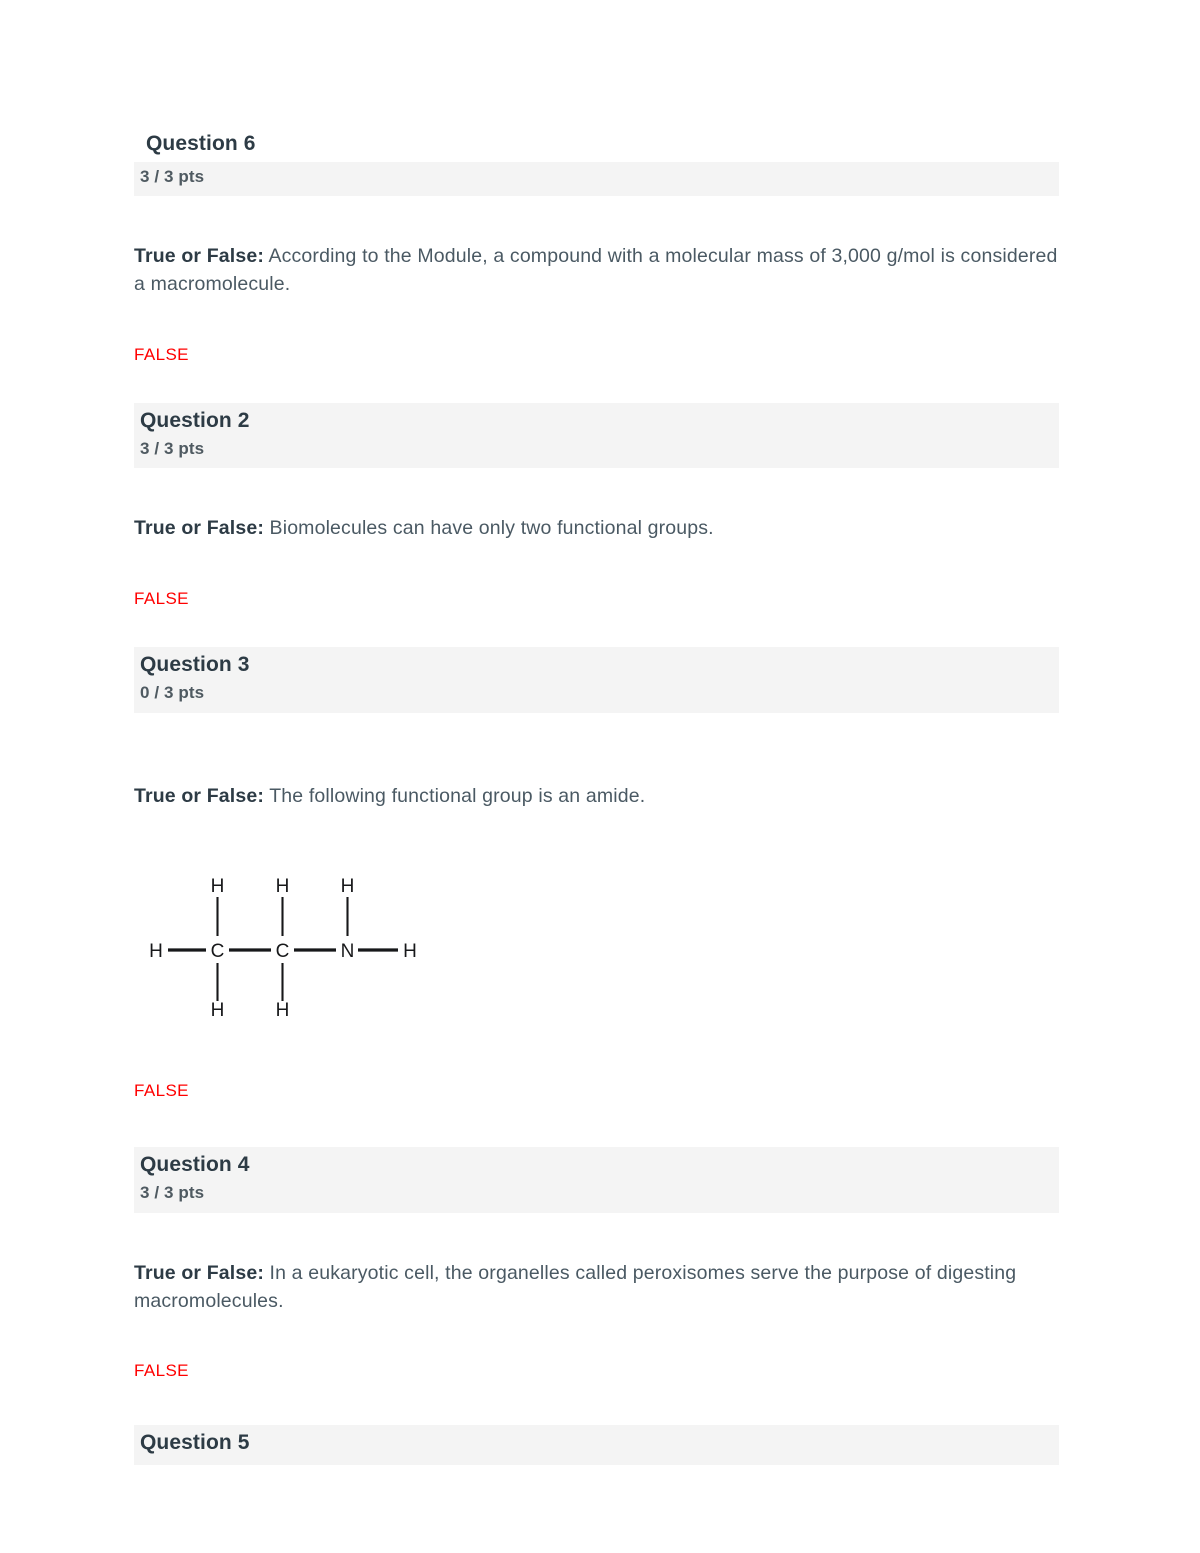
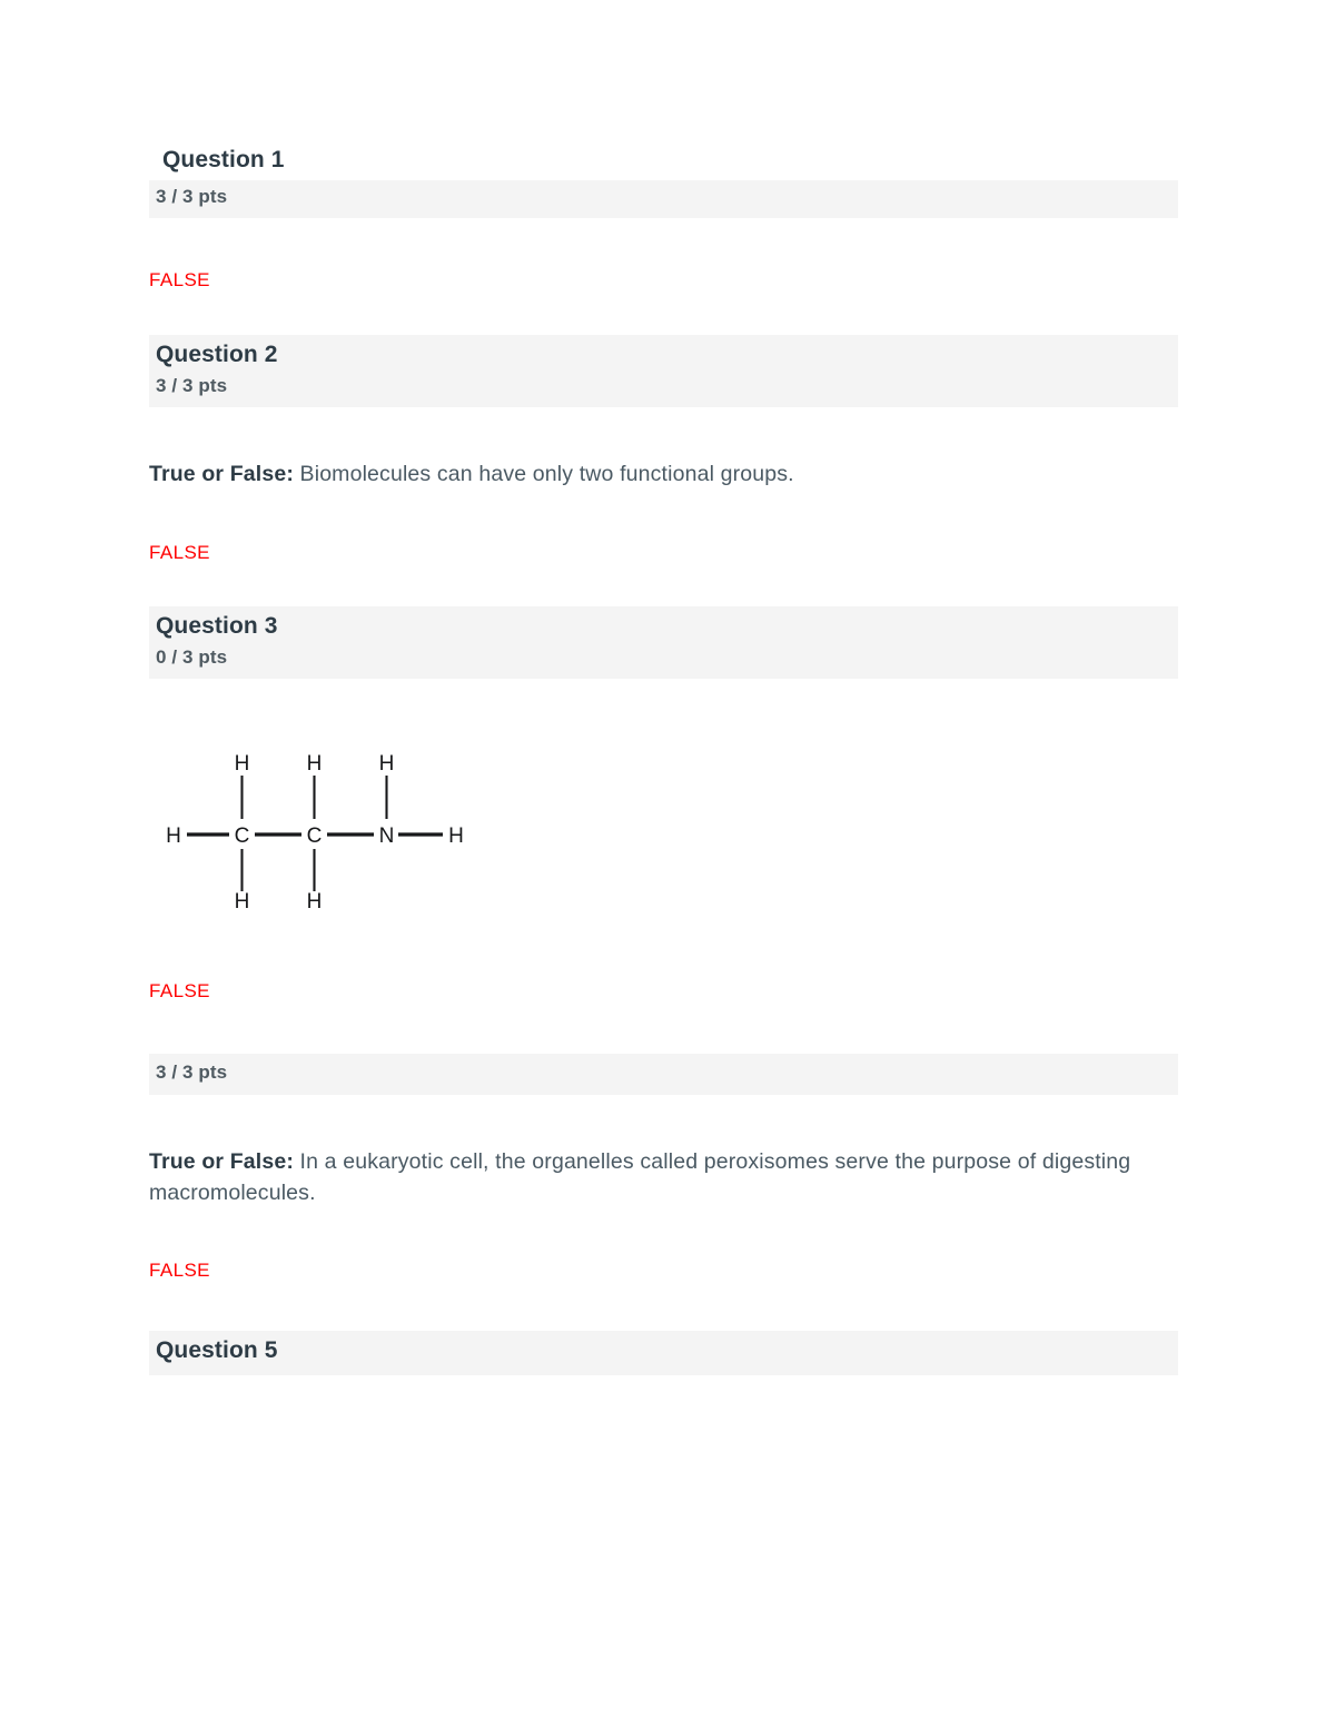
- Question 6
+ Question 1
  3 / 3 pts
- True or False: According to the Module, a compound with a molecular mass of 3,000 g/mol is considered a macromolecule.
  FALSE
  Question 2
  3 / 3 pts
  True or False: Biomolecules can have only two functional groups.
  FALSE
  Question 3
  0 / 3 pts
- True or False: The following functional group is an amide.
  H
  C
  C
  N
  H
  H
  H
  H
  H
  H
  FALSE
- Question 4
  3 / 3 pts
  True or False: In a eukaryotic cell, the organelles called peroxisomes serve the purpose of digesting macromolecules.
  FALSE
  Question 5
